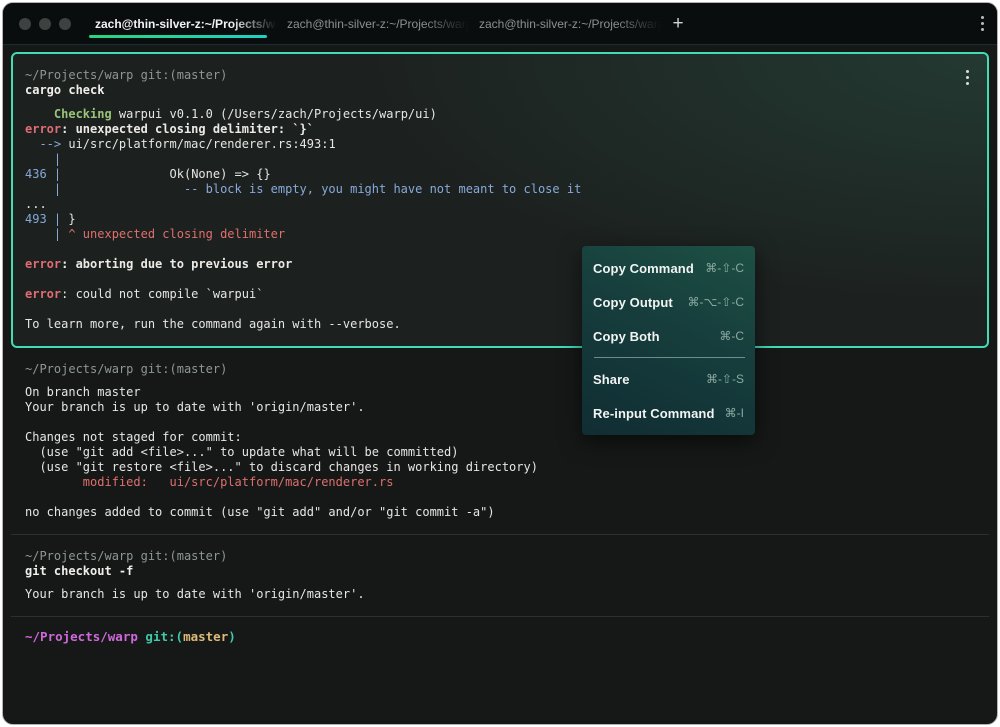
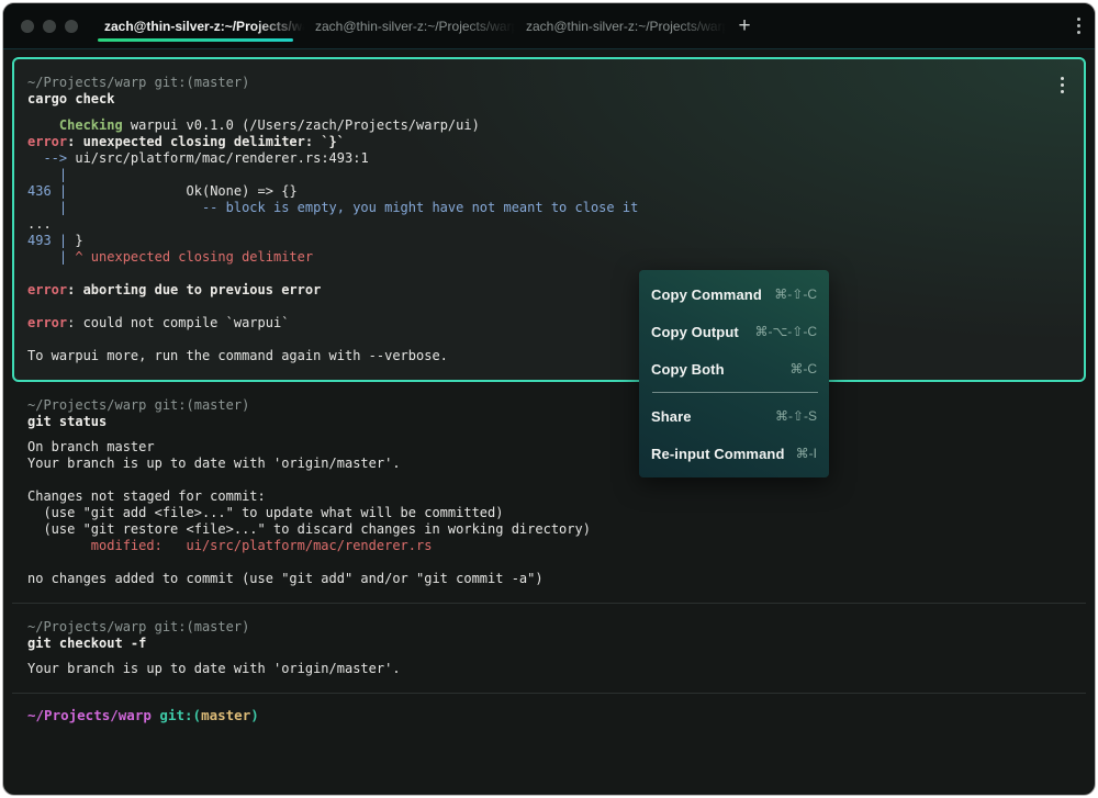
  zach@thin-silver-z:~/Proj
  zach@thin-silver-z:~/Proj
  +
  ~/Projects/warp git:(master)
  cargo check
  Checking warpui v0.1.0 (/Users/zach/Projects/warp/ui)
  error: unexpected closing delimiter: `}`
  --> ui/src/platform/mac/renderer.rs:493:1
  |
  436 | Ok(None) => {}
  | -- block is empty, you might have not meant to close it
  ...
  493 | }
  | ^ unexpected closing delimiter
  error: aborting due to previous error
  error: could not compile `warpui`
- To learn more, run the command again with --verbose.
+ To warpui more, run the command again with --verbose.
  ~/Projects/warp git:(master)
+ git status
  On branch master
  Your branch is up to date with 'origin/master'.
  Changes not staged for commit:
  (use "git add <file>..." to update what will be committed)
  (use "git restore <file>..." to discard changes in working directory)
  modified: ui/src/platform/mac/renderer.rs
  no changes added to commit (use "git add" and/or "git commit -a")
  ~/Projects/warp git:(master)
  git checkout -f
  Your branch is up to date with 'origin/master'.
  ~/Projects/warp git:(master)
  Copy Command
  ⌘-⇧-C
  Copy Output
  ⌘-⌥-⇧-C
  Copy Both
  ⌘-C
  Share
  ⌘-⇧-S
  Re-input Command
  ⌘-I
